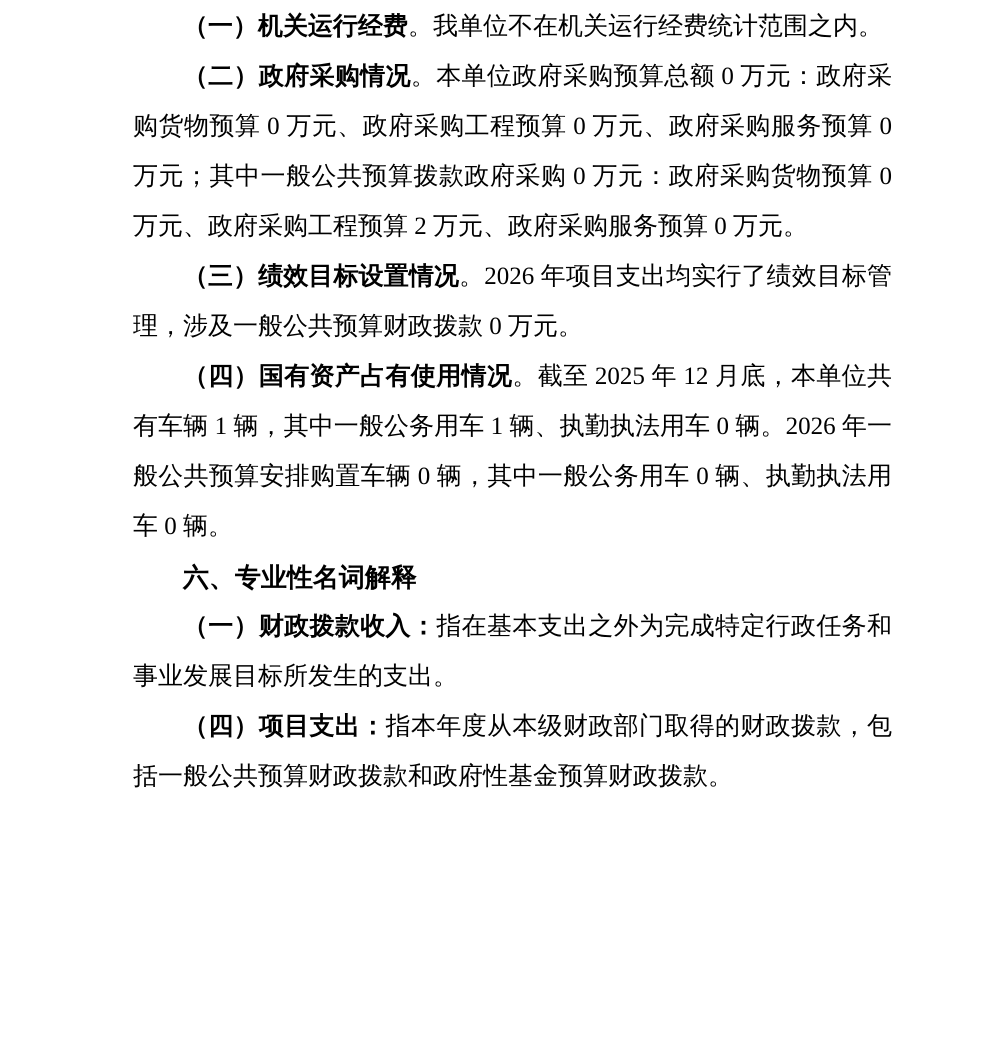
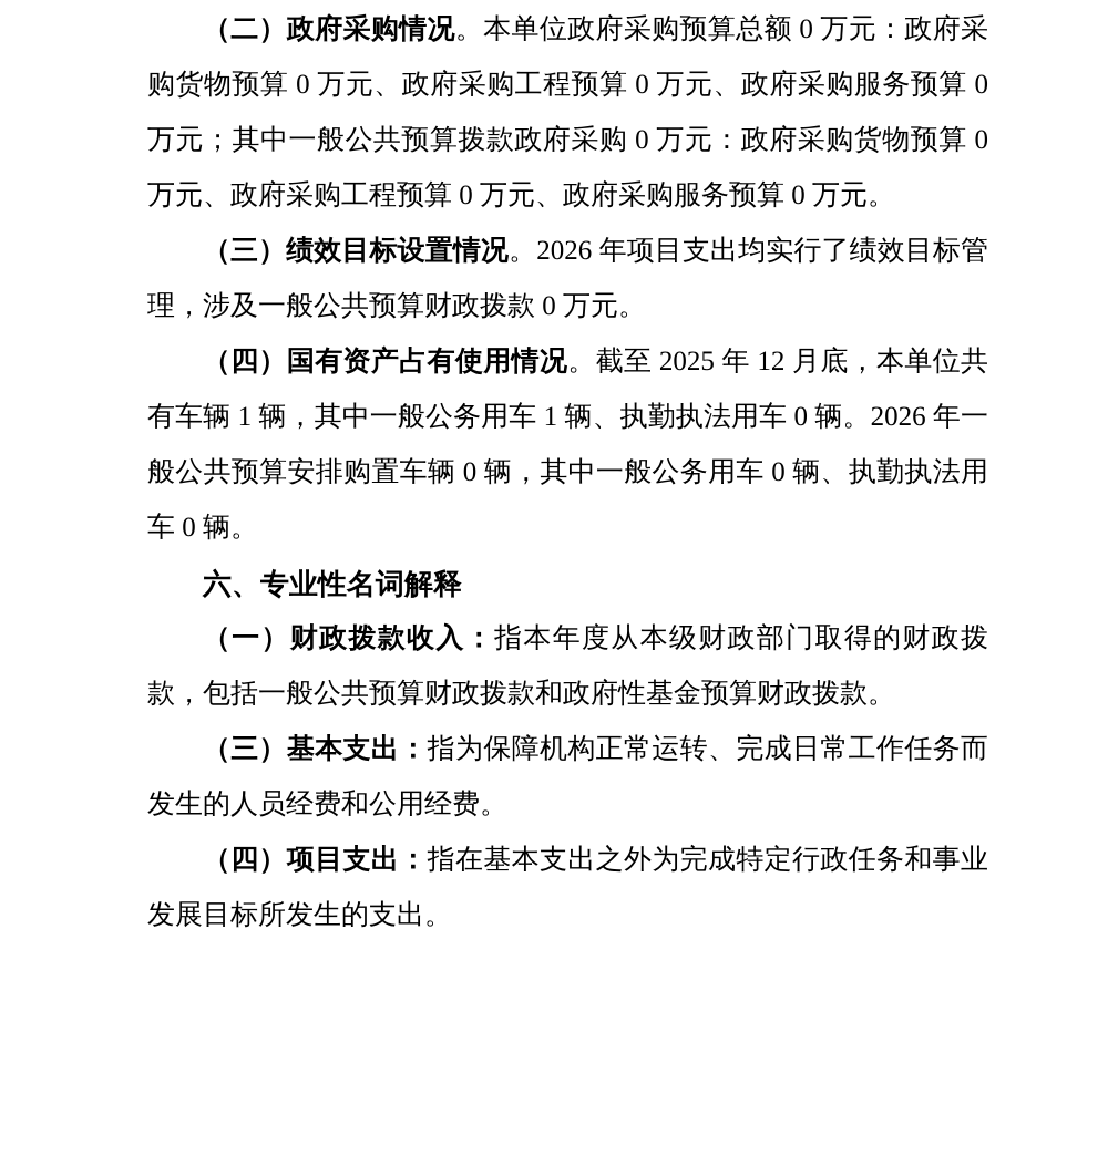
- （一）机关运行经费。我单位不在机关运行经费统计范围之内。
- （二）政府采购情况。本单位政府采购预算总额 0 万元：政府采购货物预算 0 万元、政府采购工程预算 0 万元、政府采购服务预算 0 万元；其中一般公共预算拨款政府采购 0 万元：政府采购货物预算 0 万元、政府采购工程预算 2 万元、政府采购服务预算 0 万元。
+ （二）政府采购情况。本单位政府采购预算总额 0 万元：政府采购货物预算 0 万元、政府采购工程预算 0 万元、政府采购服务预算 0 万元；其中一般公共预算拨款政府采购 0 万元：政府采购货物预算 0 万元、政府采购工程预算 0 万元、政府采购服务预算 0 万元。
  （三）绩效目标设置情况。2026 年项目支出均实行了绩效目标管理，涉及一般公共预算财政拨款 0 万元。
  （四）国有资产占有使用情况。截至 2025 年 12 月底，本单位共有车辆 1 辆，其中一般公务用车 1 辆、执勤执法用车 0 辆。2026 年一般公共预算安排购置车辆 0 辆，其中一般公务用车 0 辆、执勤执法用车 0 辆。
  六、专业性名词解释
- （一）财政拨款收入：指在基本支出之外为完成特定行政任务和事业发展目标所发生的支出。
+ （一）财政拨款收入：指本年度从本级财政部门取得的财政拨款，包括一般公共预算财政拨款和政府性基金预算财政拨款。
+ （三）基本支出：指为保障机构正常运转、完成日常工作任务而发生的人员经费和公用经费。
- （四）项目支出：指本年度从本级财政部门取得的财政拨款，包括一般公共预算财政拨款和政府性基金预算财政拨款。
+ （四）项目支出：指在基本支出之外为完成特定行政任务和事业发展目标所发生的支出。
